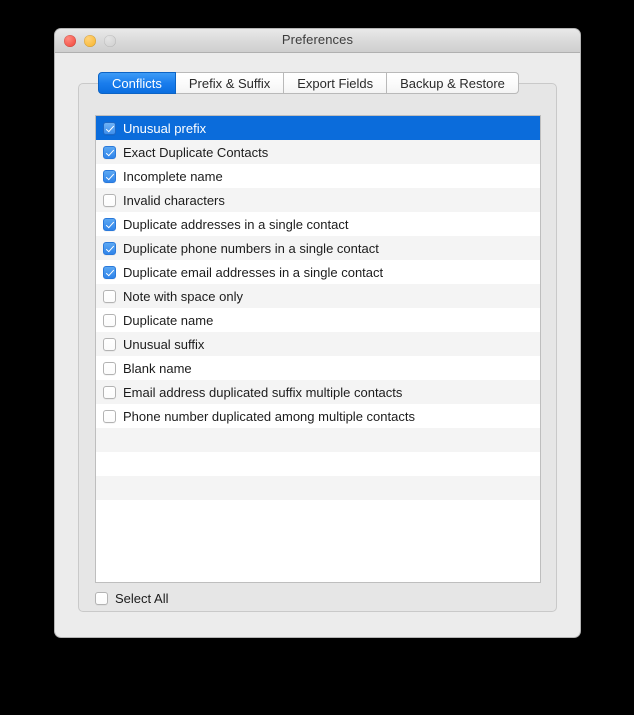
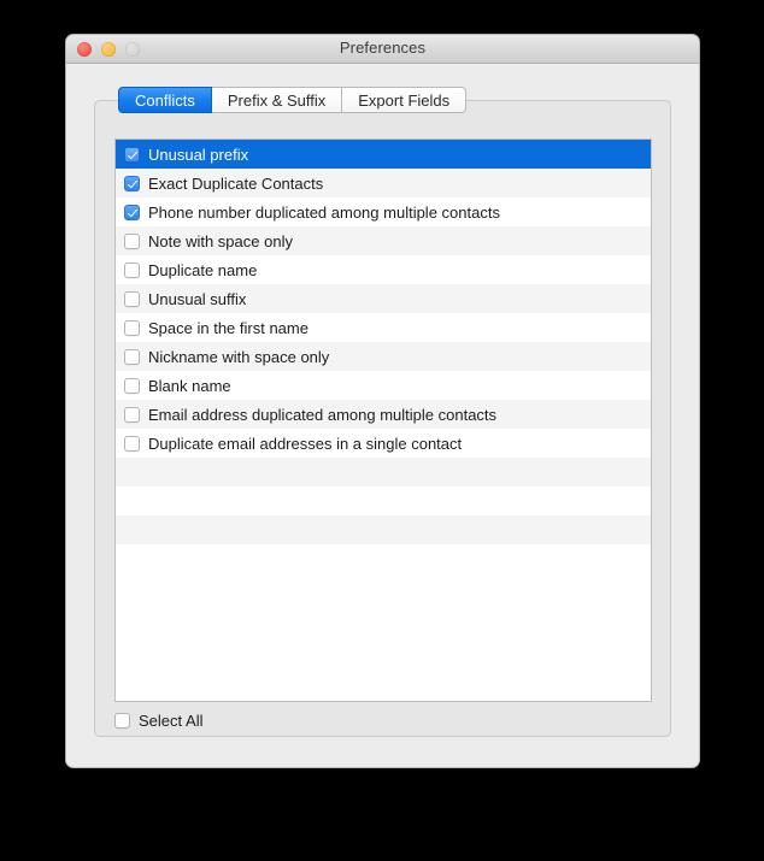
  Preferences
  Conflicts
  Prefix & Suffix
  Export Fields
- Backup & Restore
  Unusual prefix
  Exact Duplicate Contacts
- Incomplete name
- Invalid characters
- Duplicate addresses in a single contact
- Duplicate phone numbers in a single contact
- Duplicate email addresses in a single contact
+ Phone number duplicated among multiple contacts
  Note with space only
  Duplicate name
  Unusual suffix
+ Space in the first name
+ Nickname with space only
  Blank name
- Email address duplicated suffix multiple contacts
+ Email address duplicated among multiple contacts
- Phone number duplicated among multiple contacts
+ Duplicate email addresses in a single contact
  Select All
